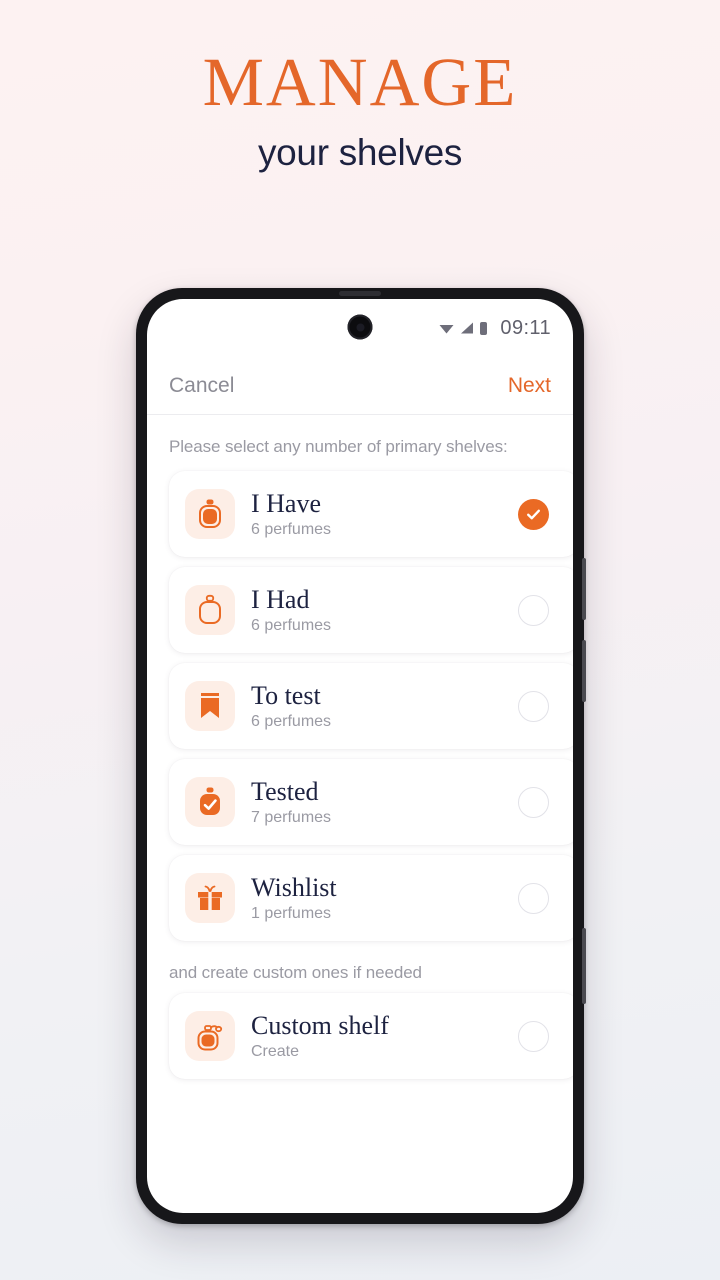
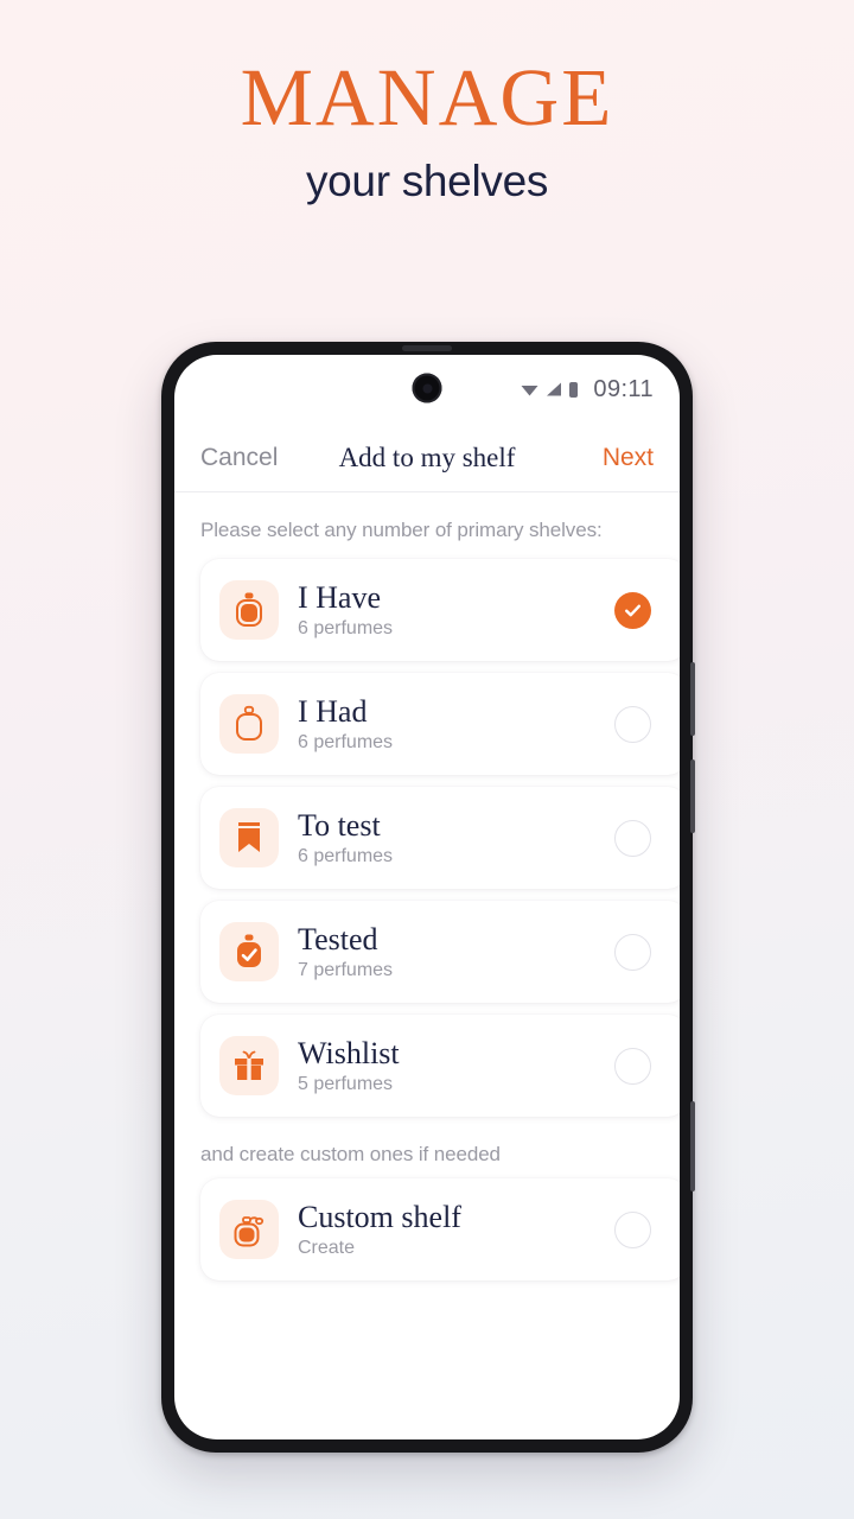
  MANAGE
  your shelves
  09:11
  Cancel
+ Add to my shelf
  Next
  Please select any number of primary shelves:
  I Have
  6 perfumes
  I Had
  6 perfumes
  To test
  6 perfumes
  Tested
  7 perfumes
  Wishlist
- 1 perfumes
+ 5 perfumes
  and create custom ones if needed
  Custom shelf
  Create
